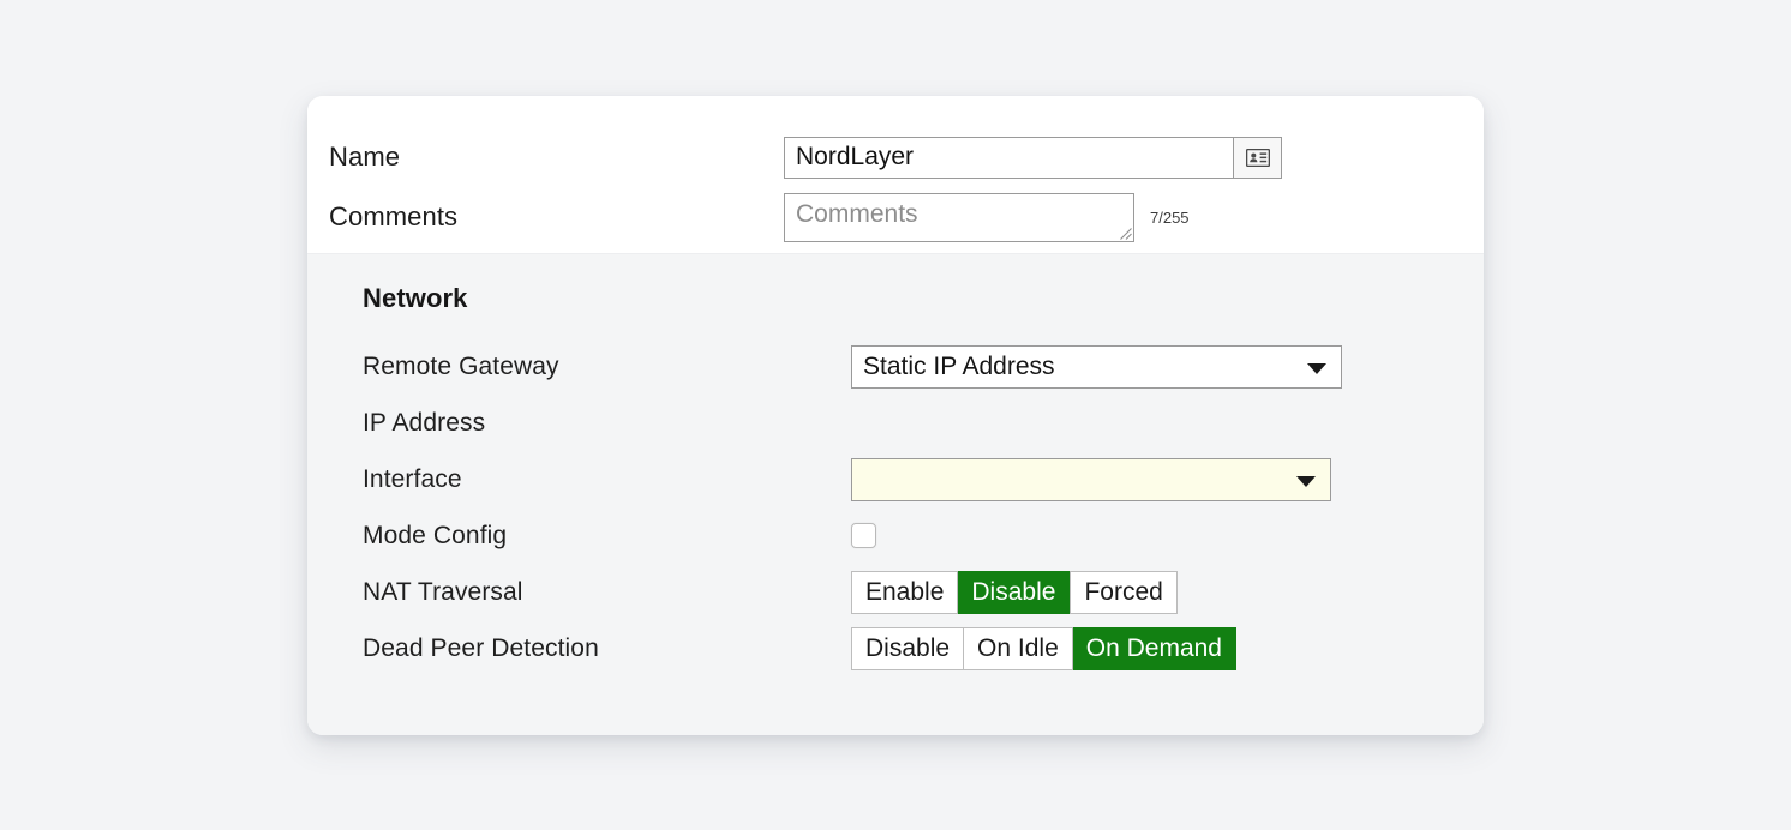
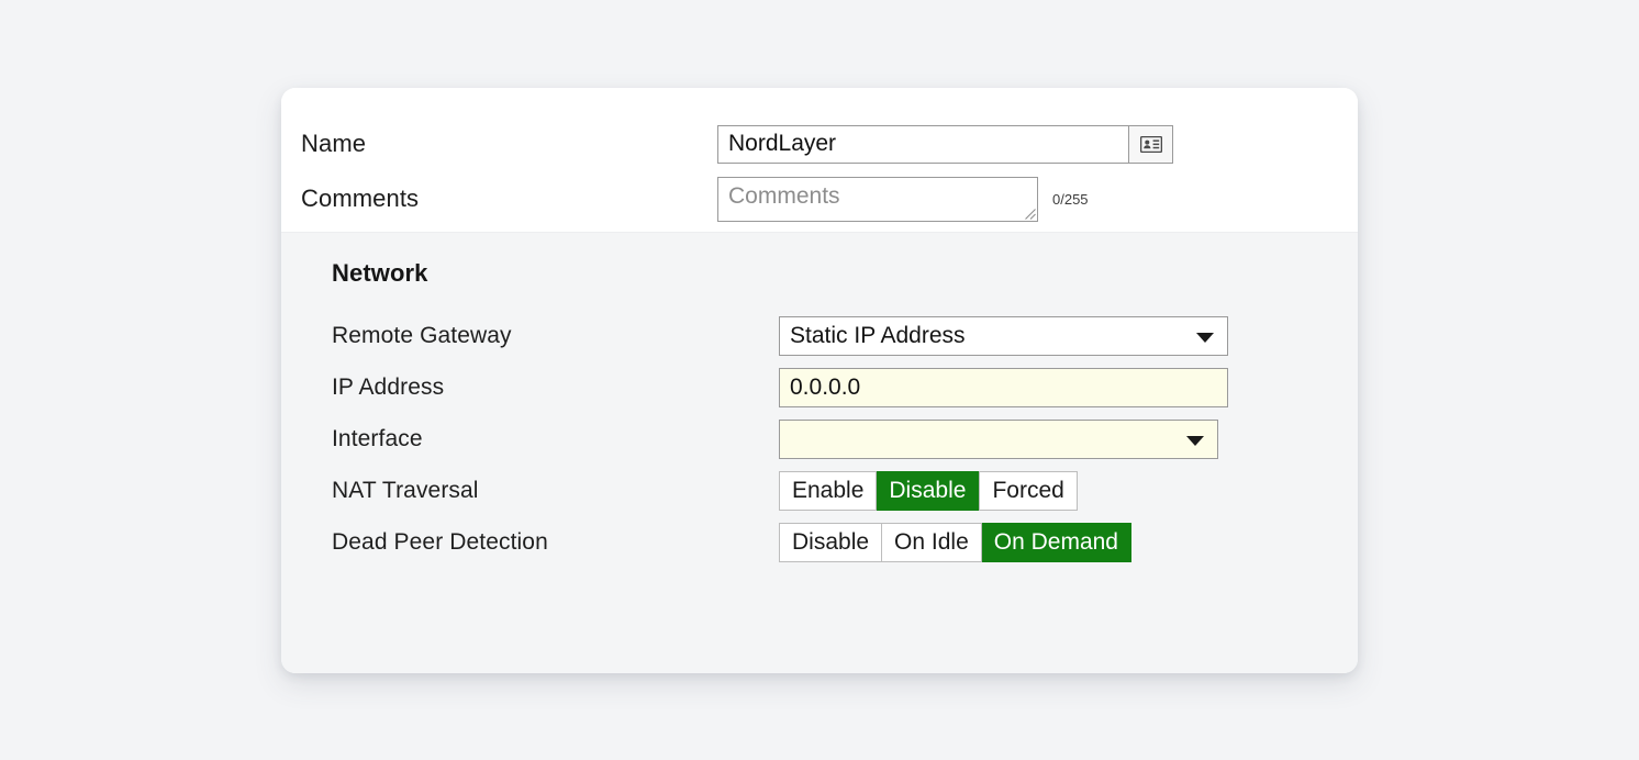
  Name
  NordLayer
  Comments
  Comments
- 7/255
+ 0/255
  Network
  Remote Gateway
  Static IP Address
  IP Address
+ 0.0.0.0
  Interface
- Mode Config
  NAT Traversal
  Enable
  Disable
  Forced
  Dead Peer Detection
  Disable
  On Idle
  On Demand
